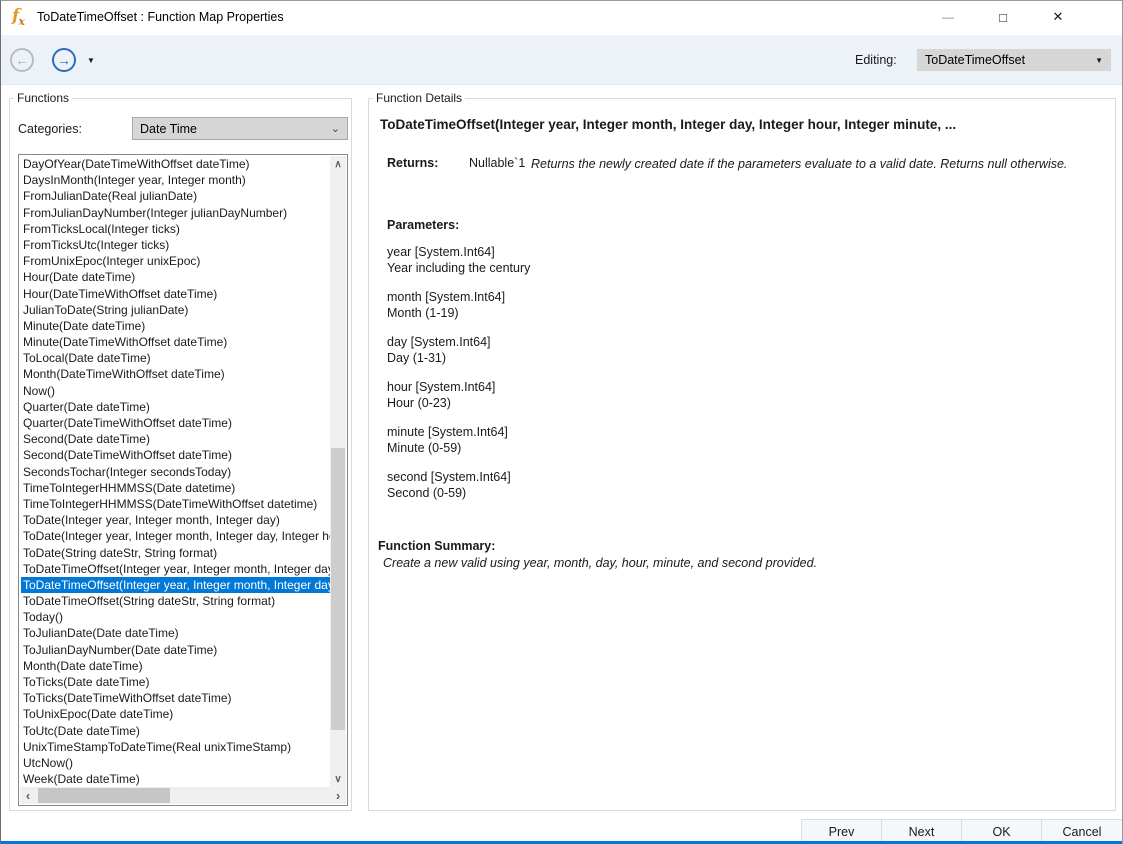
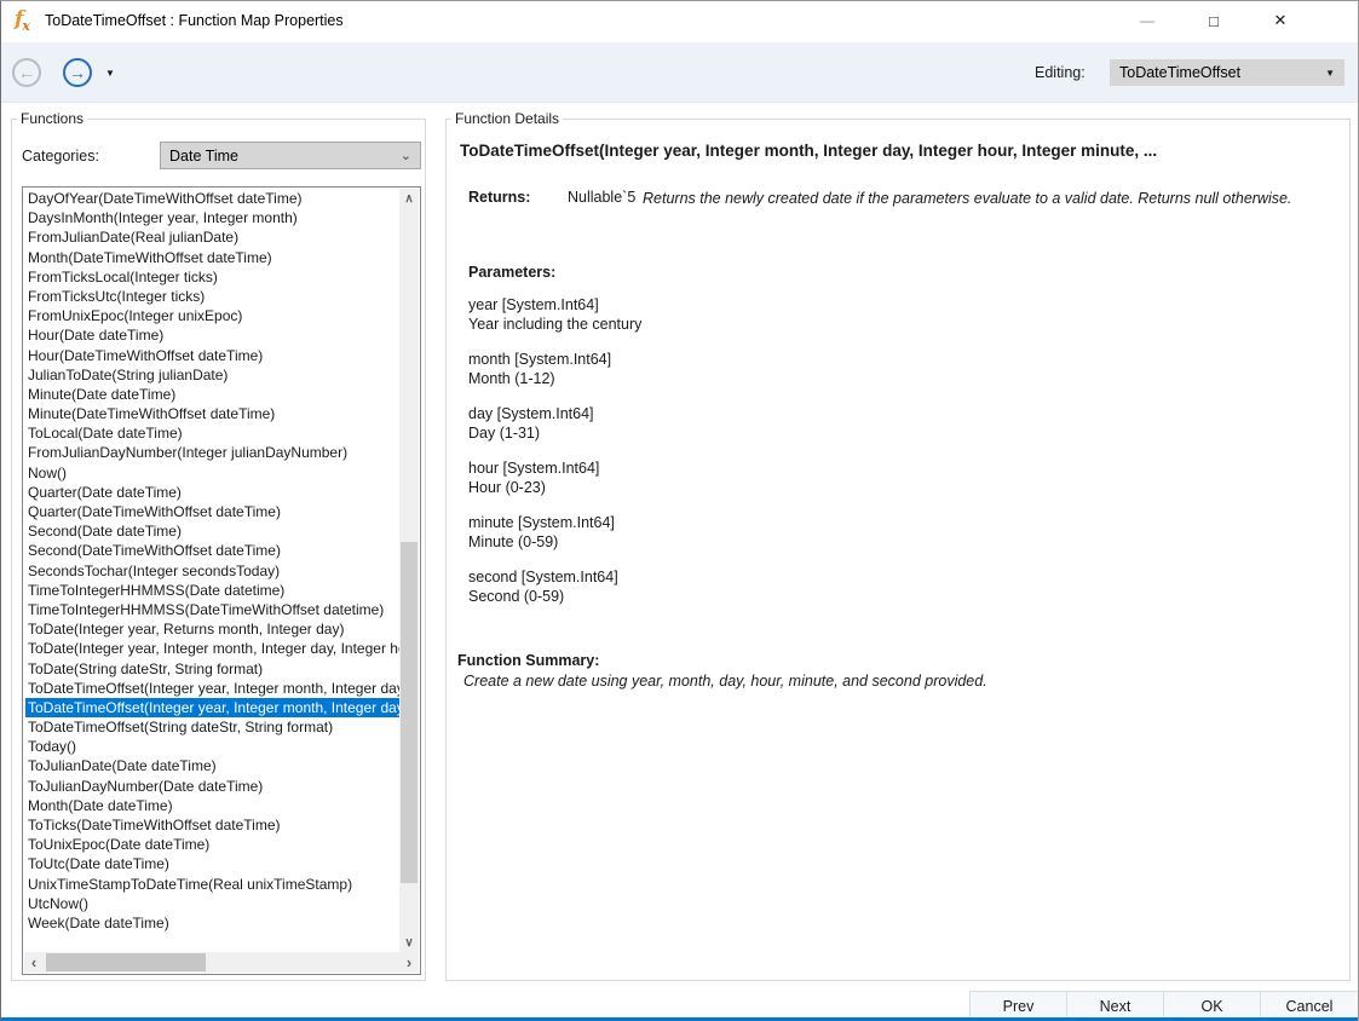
  fx
  ToDateTimeOffset : Function Map Properties
  —
  □
  ✕
  ←
  →
  ▼
  Editing:
  ToDateTimeOffset
  ▼
  Functions
  Categories:
  Date Time
  ⌄
  DayOfYear(DateTimeWithOffset dateTime)
  DaysInMonth(Integer year, Integer month)
  FromJulianDate(Real julianDate)
- FromJulianDayNumber(Integer julianDayNumber)
+ Month(DateTimeWithOffset dateTime)
  FromTicksLocal(Integer ticks)
  FromTicksUtc(Integer ticks)
  FromUnixEpoc(Integer unixEpoc)
  Hour(Date dateTime)
  Hour(DateTimeWithOffset dateTime)
  JulianToDate(String julianDate)
  Minute(Date dateTime)
  Minute(DateTimeWithOffset dateTime)
  ToLocal(Date dateTime)
- Month(DateTimeWithOffset dateTime)
+ FromJulianDayNumber(Integer julianDayNumber)
  Now()
  Quarter(Date dateTime)
  Quarter(DateTimeWithOffset dateTime)
  Second(Date dateTime)
  Second(DateTimeWithOffset dateTime)
  SecondsTochar(Integer secondsToday)
  TimeToIntegerHHMMSS(Date datetime)
  TimeToIntegerHHMMSS(DateTimeWithOffset datetime)
- ToDate(Integer year, Integer month, Integer day)
+ ToDate(Integer year, Returns month, Integer day)
  ToDate(Integer year, Integer month, Integer day, Integer h
  ToDate(String dateStr, String format)
  ToDateTimeOffset(Integer year, Integer month, Integer da
  ToDateTimeOffset(Integer year, Integer month, Integer da
  ToDateTimeOffset(String dateStr, String format)
  Today()
  ToJulianDate(Date dateTime)
  ToJulianDayNumber(Date dateTime)
  Month(Date dateTime)
- ToTicks(Date dateTime)
  ToTicks(DateTimeWithOffset dateTime)
  ToUnixEpoc(Date dateTime)
  ToUtc(Date dateTime)
  UnixTimeStampToDateTime(Real unixTimeStamp)
  UtcNow()
  Week(Date dateTime)
  ∧
  ∨
  ‹
  ›
  Function Details
  ToDateTimeOffset(Integer year, Integer month, Integer day, Integer hour, Integer minute, ...
  Returns:
- Nullable`1
+ Nullable`5
  Returns the newly created date if the parameters evaluate to a valid date. Returns null otherwise.
  Parameters:
  year [System.Int64]
  Year including the century
  month [System.Int64]
- Month (1-19)
+ Month (1-12)
  day [System.Int64]
  Day (1-31)
  hour [System.Int64]
  Hour (0-23)
  minute [System.Int64]
  Minute (0-59)
  second [System.Int64]
  Second (0-59)
  Function Summary:
- Create a new valid using year, month, day, hour, minute, and second provided.
+ Create a new date using year, month, day, hour, minute, and second provided.
  Prev
  Next
  OK
  Cancel
